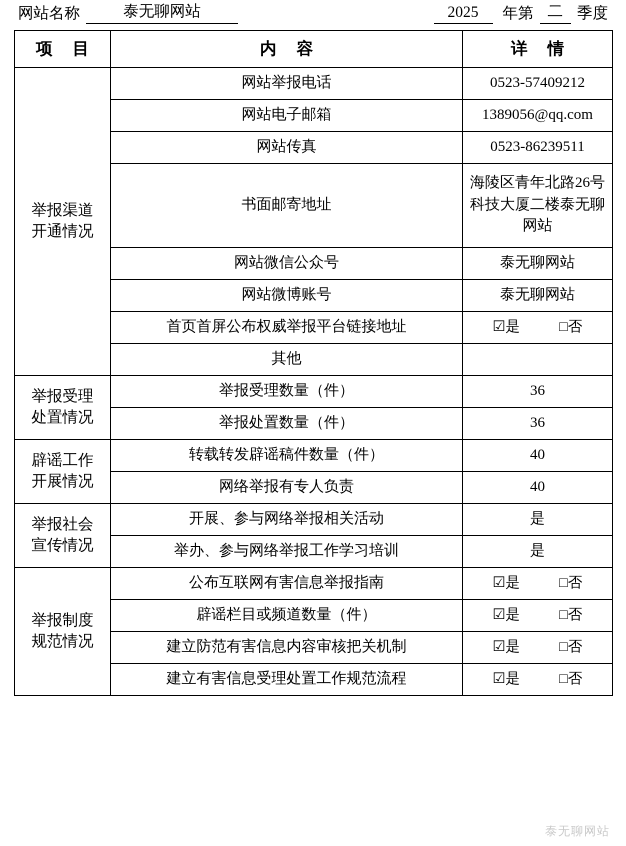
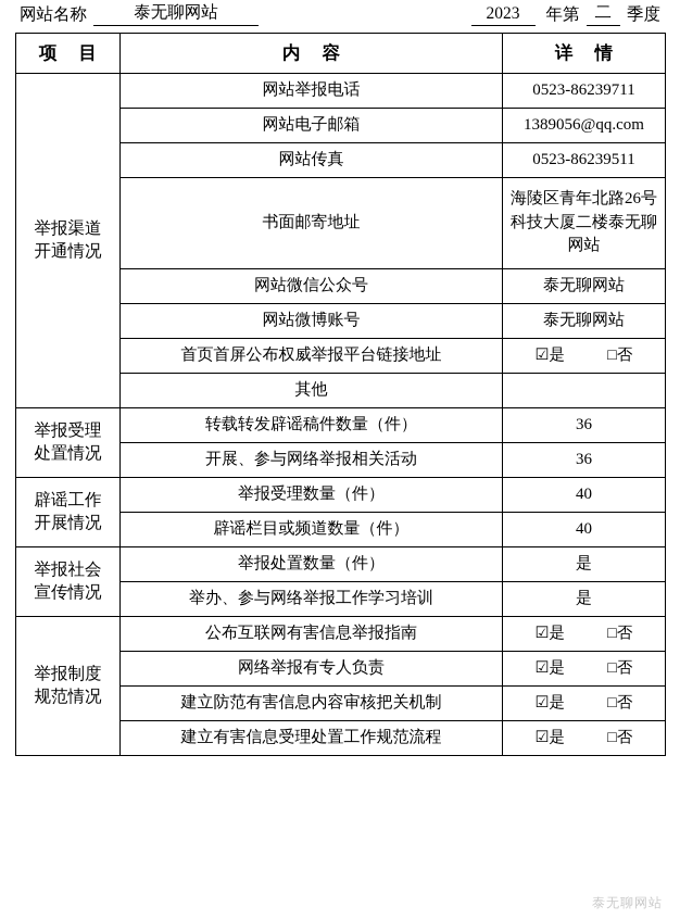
  网站名称
  泰无聊网站
- 2025
+ 2023
  年第
  二
  季度
  项 目	内 容	详 情
- 举报渠道开通情况	网站举报电话	0523-57409212
+ 举报渠道开通情况	网站举报电话	0523-86239711
  网站电子邮箱	1389056@qq.com
  网站传真	0523-86239511
  书面邮寄地址	海陵区青年北路26号科技大厦二楼泰无聊网站
  网站微信公众号	泰无聊网站
  网站微博账号	泰无聊网站
  首页首屏公布权威举报平台链接地址	☑是 □否
  其他
- 举报受理处置情况	举报受理数量（件）	36
+ 举报受理处置情况	转载转发辟谣稿件数量（件）	36
- 举报处置数量（件）	36
+ 开展、参与网络举报相关活动	36
- 辟谣工作开展情况	转载转发辟谣稿件数量（件）	40
+ 辟谣工作开展情况	举报受理数量（件）	40
- 网络举报有专人负责	40
+ 辟谣栏目或频道数量（件）	40
- 举报社会宣传情况	开展、参与网络举报相关活动	是
+ 举报社会宣传情况	举报处置数量（件）	是
  举办、参与网络举报工作学习培训	是
  举报制度规范情况	公布互联网有害信息举报指南	☑是 □否
- 辟谣栏目或频道数量（件）	☑是 □否
+ 网络举报有专人负责	☑是 □否
  建立防范有害信息内容审核把关机制	☑是 □否
  建立有害信息受理处置工作规范流程	☑是 □否
  泰无聊网站
